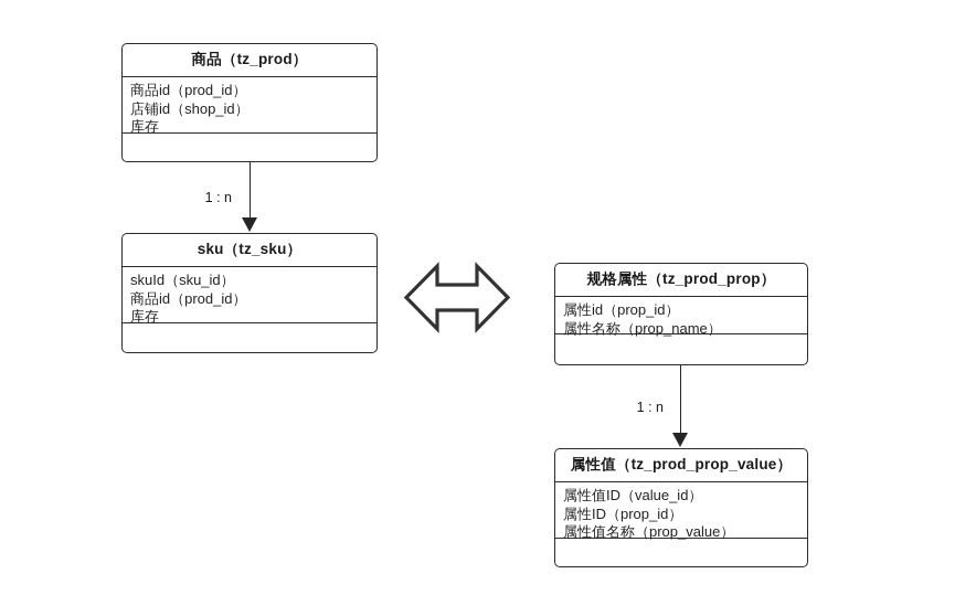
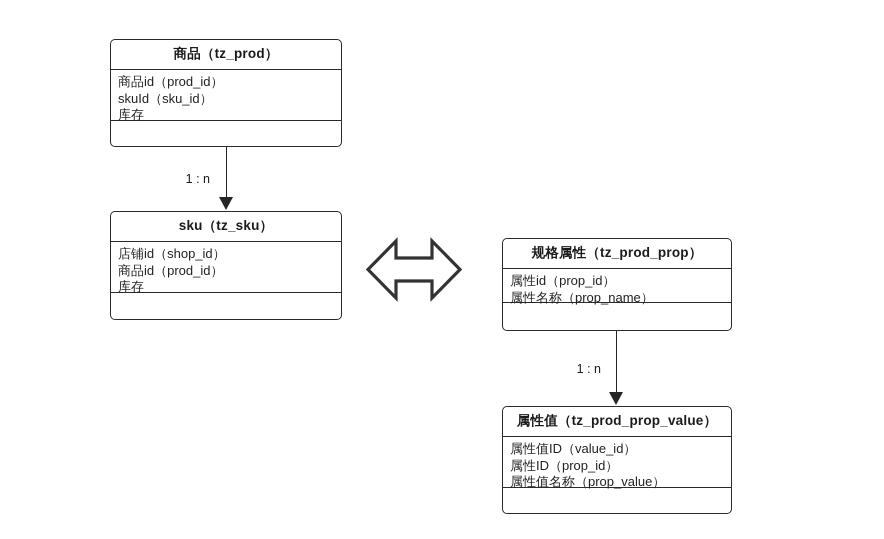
  商品（tz_prod）
  商品id（prod_id）
- 店铺id（shop_id）
+ skuId（sku_id）
  库存
  1 : n
  sku（tz_sku）
- skuId（sku_id）
+ 店铺id（shop_id）
  商品id（prod_id）
  库存
  规格属性（tz_prod_prop）
  属性id（prop_id）
  属性名称（prop_name）
  1 : n
  属性值（tz_prod_prop_value）
  属性值ID（value_id）
  属性ID（prop_id）
  属性值名称（prop_value）
